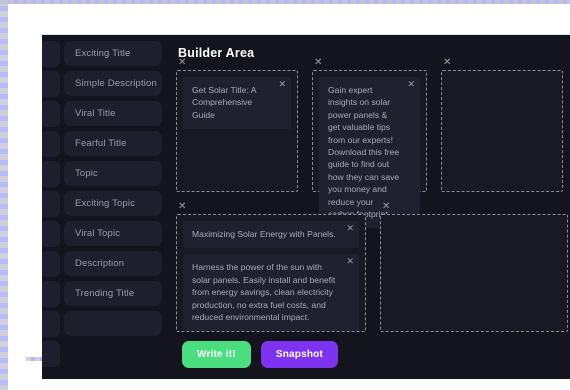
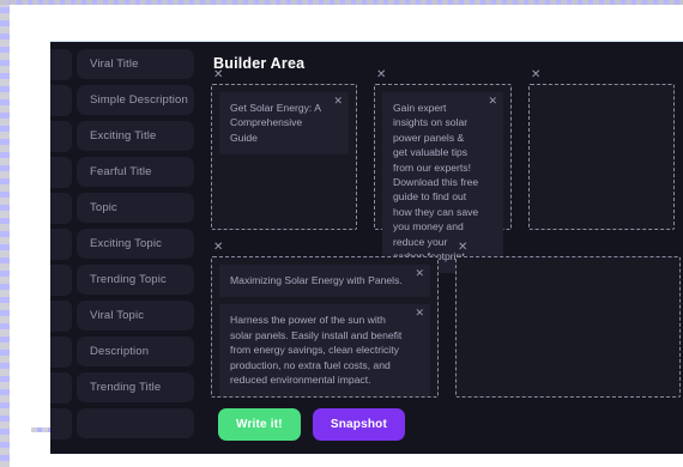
- Exciting Title
+ Viral Title
  Simple Description
- Viral Title
+ Exciting Title
  Fearful Title
  Topic
  Exciting Topic
+ Trending Topic
  Viral Topic
  Description
  Trending Title
  Builder Area
  ✕
- Get Solar Title: A Comprehensive Guide
+ Get Solar Energy: A Comprehensive Guide
  ✕
  ✕
  Gain expert insights on solar power panels & get valuable tips from our experts! Download this free guide to find out how they can save you money and reduce your otpr
  ✕
  ✕
  ✕
  Maximizing Solar Energy with Panels.
  ✕
  Harness the power of the sun with solar panels. Easily install and benefit from energy savings, clean electricity production, no extra fuel costs, and reduced environmental impact.
  ✕
  ✕
  Write it!
  Snapshot
